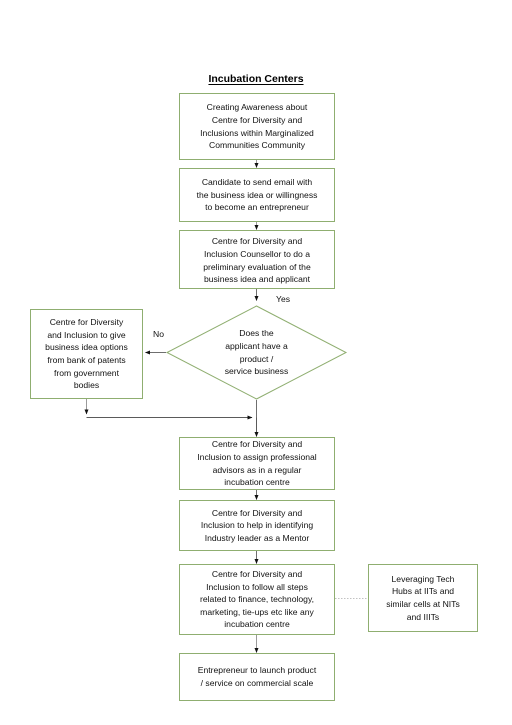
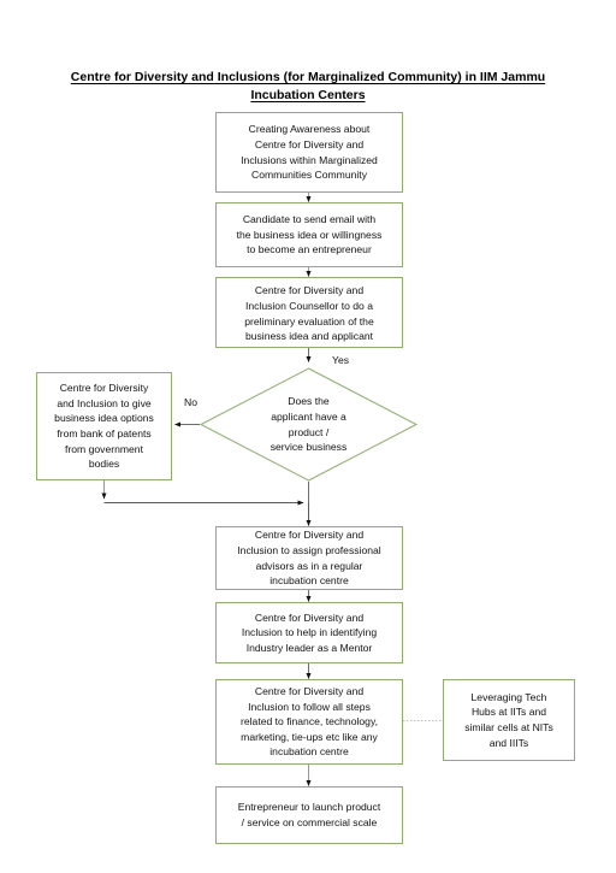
+ Centre for Diversity and Inclusions (for Marginalized Community) in IIM Jammu
  Incubation Centers
  Creating Awareness about
  Centre for Diversity and
  Inclusions within Marginalized
  Communities Community
  Candidate to send email with
  the business idea or willingness
  to become an entrepreneur
  Centre for Diversity and
  Inclusion Counsellor to do a
  preliminary evaluation of the
  business idea and applicant
  Does the
  applicant have a
  product /
  service business
  Centre for Diversity
  and Inclusion to give
  business idea options
  from bank of patents
  from government
  bodies
  Centre for Diversity and
  Inclusion to assign professional
  advisors as in a regular
  incubation centre
  Centre for Diversity and
  Inclusion to help in identifying
  Industry leader as a Mentor
  Centre for Diversity and
  Inclusion to follow all steps
  related to finance, technology,
  marketing, tie-ups etc like any
  incubation centre
  Leveraging Tech
  Hubs at IITs and
  similar cells at NITs
  and IIITs
  Entrepreneur to launch product
  / service on commercial scale
  Yes
  No
